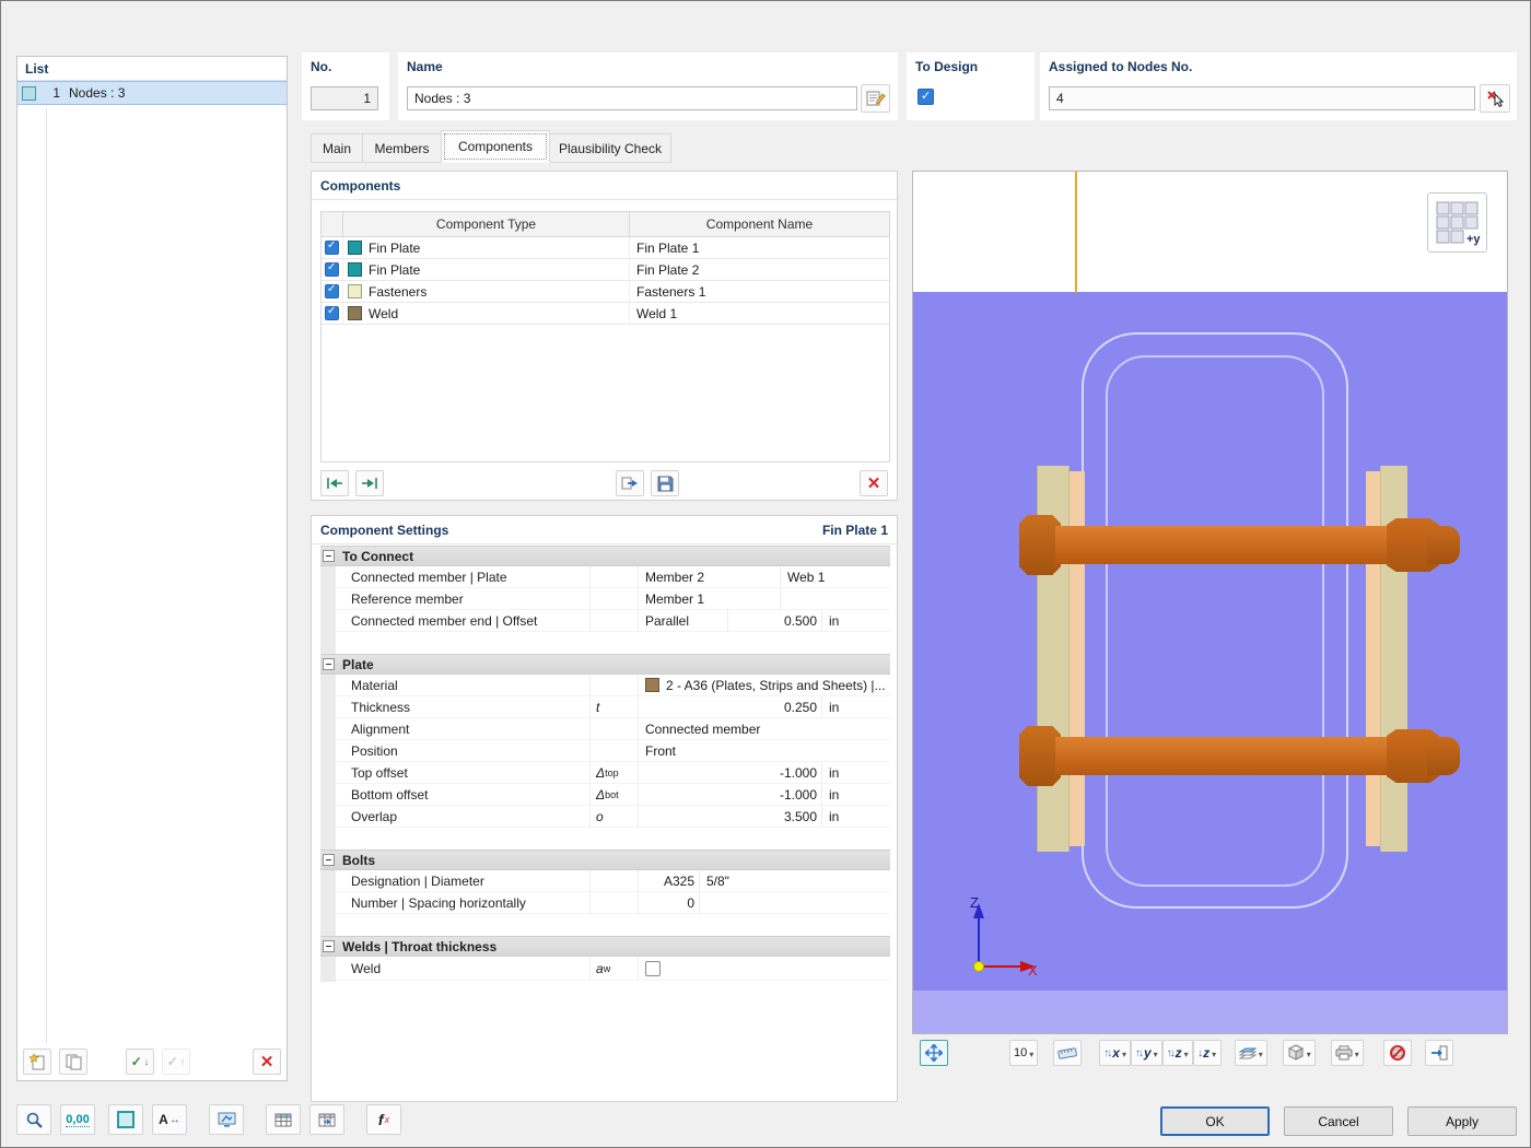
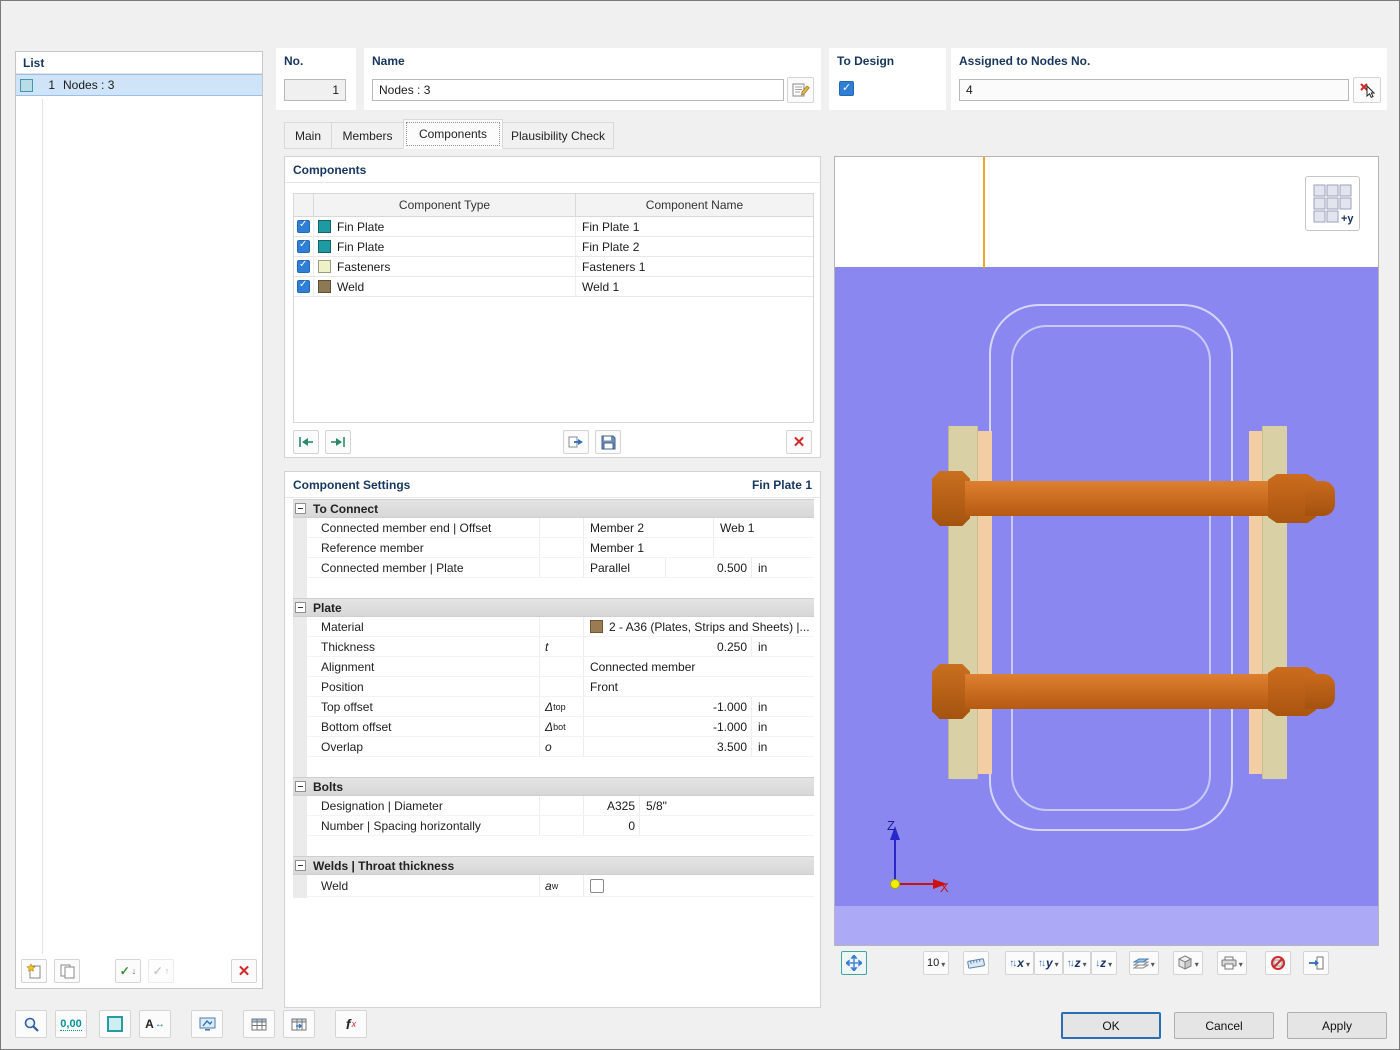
  List
  1
  Nodes : 3
  ✓
  ↓
  ✓
  ↑
  ✕
  No.
  1
  Name
  Nodes : 3
  To Design
  Assigned to Nodes No.
  4
  Main
  Members
  Components
  Plausibility Check
  Components
  Component Type
  Component Name
  Fin Plate
  Fin Plate 1
  Fin Plate
  Fin Plate 2
  Fasteners
  Fasteners 1
  Weld
  Weld 1
  ✕
  Component Settings
  Fin Plate 1
  To Connect
- Connected member | Plate
+ Connected member end | Offset
  Member 2
  Web 1
  Reference member
  Member 1
- Connected member end | Offset
+ Connected member | Plate
  Parallel
  0.500
  in
  Plate
  Material
  2 - A36 (Plates, Strips and Sheets) |...
  Thickness
  t
  0.250
  in
  Alignment
  Connected member
  Position
  Front
  Top offset
  Δ
  top
  -1.000
  in
  Bottom offset
  Δ
  bot
  -1.000
  in
  Overlap
  o
  3.500
  in
  Bolts
  Designation | Diameter
  A325
  5/8"
  Number | Spacing horizontally
  0
  Welds | Throat thickness
  Weld
  a
  w
  +y
  Z
  X
  10
  ↑↓
  x
  ↑↓
  y
  ↑↓
  z
  ↓
  z
  0,00
  A
  ↔
  f
  x
  OK
  Cancel
  Apply
